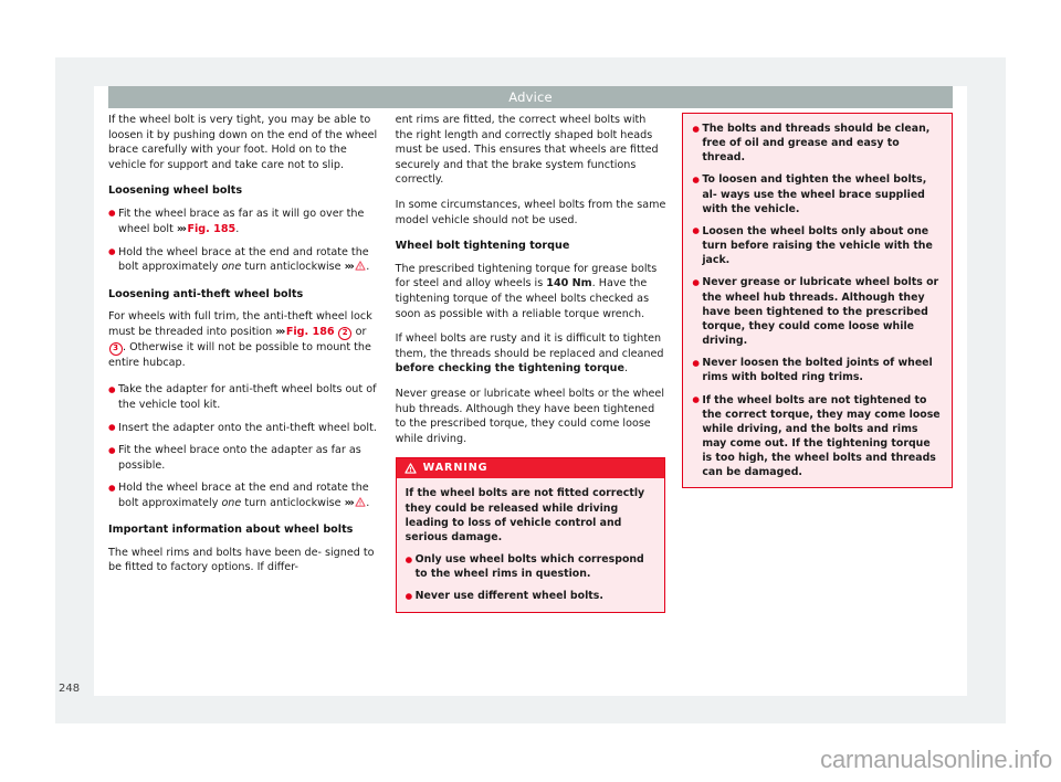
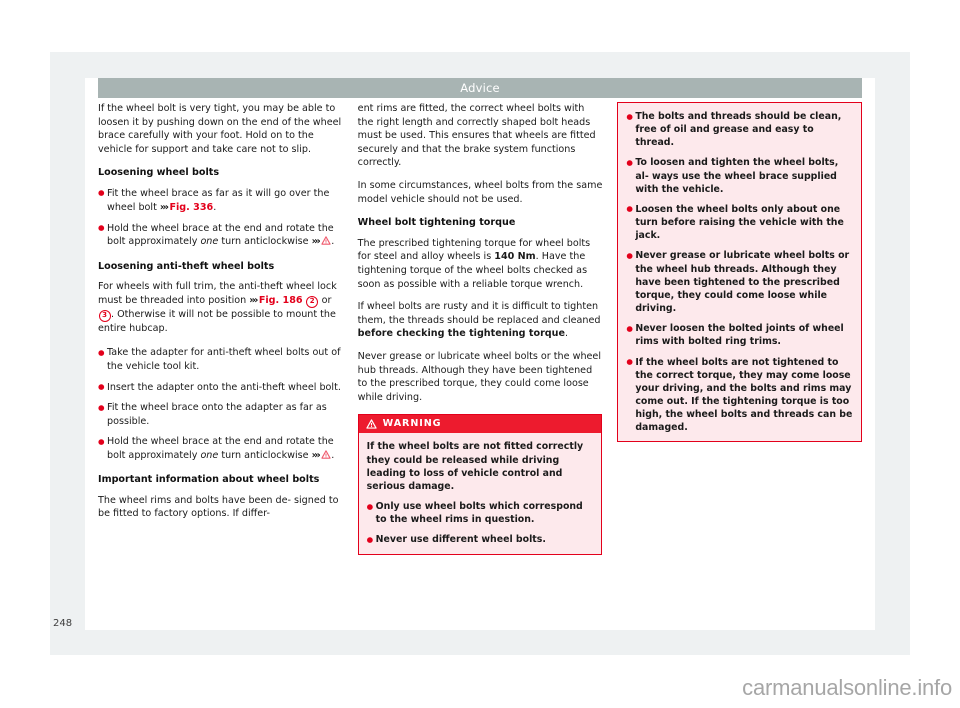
  Advice
  If the wheel bolt is very tight, you may be able to loosen it by pushing down on the end of the wheel brace carefully with your foot. Hold on to the vehicle for support and take care not to slip.
  Loosening wheel bolts
- Fit the wheel brace as far as it will go over the wheel bolt ››› Fig. 185.
+ Fit the wheel brace as far as it will go over the wheel bolt ››› Fig. 336.
  Hold the wheel brace at the end and rotate the bolt approximately one turn anticlockwise ››› .
  Loosening anti-theft wheel bolts
  For wheels with full trim, the anti-theft wheel lock must be threaded into position ››› Fig. 186 2 or 3 . Otherwise it will not be possible to mount the entire hubcap.
  Take the adapter for anti-theft wheel bolts out of the vehicle tool kit.
  Insert the adapter onto the anti-theft wheel bolt.
  Fit the wheel brace onto the adapter as far as possible.
  Hold the wheel brace at the end and rotate the bolt approximately one turn anticlockwise ››› .
  Important information about wheel bolts
  The wheel rims and bolts have been de- signed to be fitted to factory options. If differ-
  ent rims are fitted, the correct wheel bolts with the right length and correctly shaped bolt heads must be used. This ensures that wheels are fitted securely and that the brake system functions correctly.
  In some circumstances, wheel bolts from the same model vehicle should not be used.
  Wheel bolt tightening torque
- The prescribed tightening torque for grease bolts for steel and alloy wheels is 140 Nm. Have the tightening torque of the wheel bolts checked as soon as possible with a reliable torque wrench.
+ The prescribed tightening torque for wheel bolts for steel and alloy wheels is 140 Nm. Have the tightening torque of the wheel bolts checked as soon as possible with a reliable torque wrench.
  If wheel bolts are rusty and it is difficult to tighten them, the threads should be replaced and cleaned before checking the tightening torque.
  Never grease or lubricate wheel bolts or the wheel hub threads. Although they have been tightened to the prescribed torque, they could come loose while driving.
  WARNING
  If the wheel bolts are not fitted correctly they could be released while driving leading to loss of vehicle control and serious damage.
  Only use wheel bolts which correspond to the wheel rims in question.
  Never use different wheel bolts.
  The bolts and threads should be clean, free of oil and grease and easy to thread.
  To loosen and tighten the wheel bolts, al- ways use the wheel brace supplied with the vehicle.
  Loosen the wheel bolts only about one turn before raising the vehicle with the jack.
  Never grease or lubricate wheel bolts or the wheel hub threads. Although they have been tightened to the prescribed torque, they could come loose while driving.
  Never loosen the bolted joints of wheel rims with bolted ring trims.
- If the wheel bolts are not tightened to the correct torque, they may come loose while driving, and the bolts and rims may come out. If the tightening torque is too high, the wheel bolts and threads can be damaged.
+ If the wheel bolts are not tightened to the correct torque, they may come loose your driving, and the bolts and rims may come out. If the tightening torque is too high, the wheel bolts and threads can be damaged.
  248
  carmanualsonline.info
